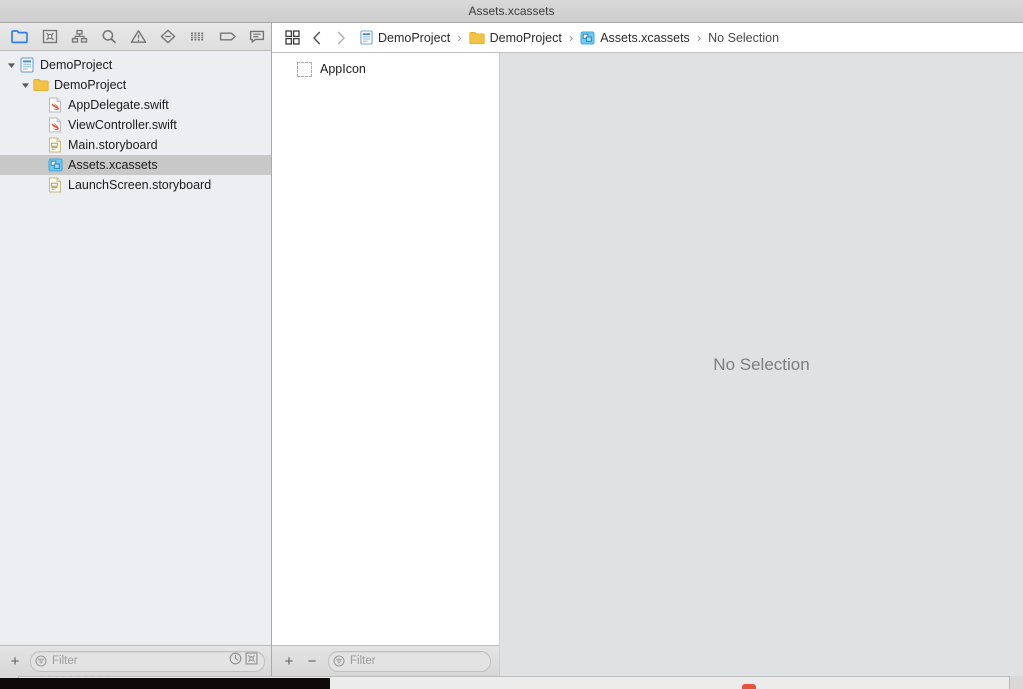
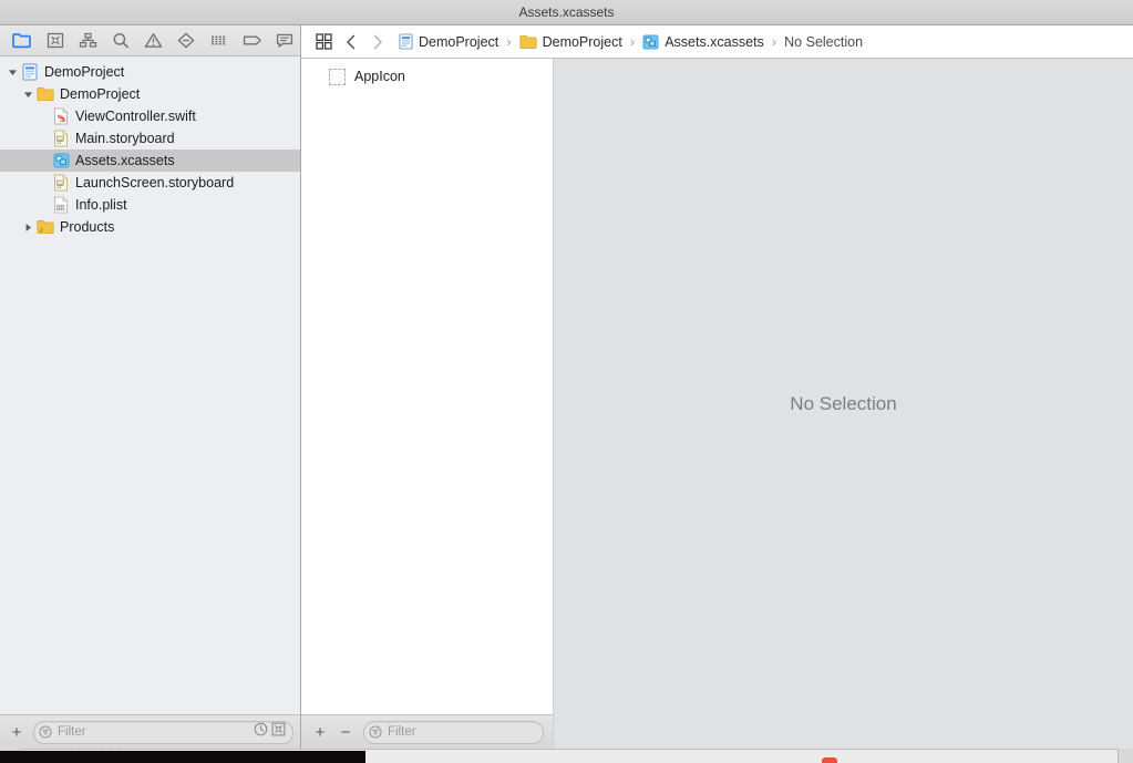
  · · · · · · · · · ·
  Assets.xcassets
  DemoProject
  DemoProject
- AppDelegate.swift
  ViewController.swift
  Main.storyboard
  Assets.xcassets
  LaunchScreen.storyboard
+ Info.plist
+ Products
  +
  Filter
  DemoProject
  ›
  DemoProject
  ›
  Assets.xcassets
  ›
  No Selection
  AppIcon
  +
  −
  Filter
  No Selection
